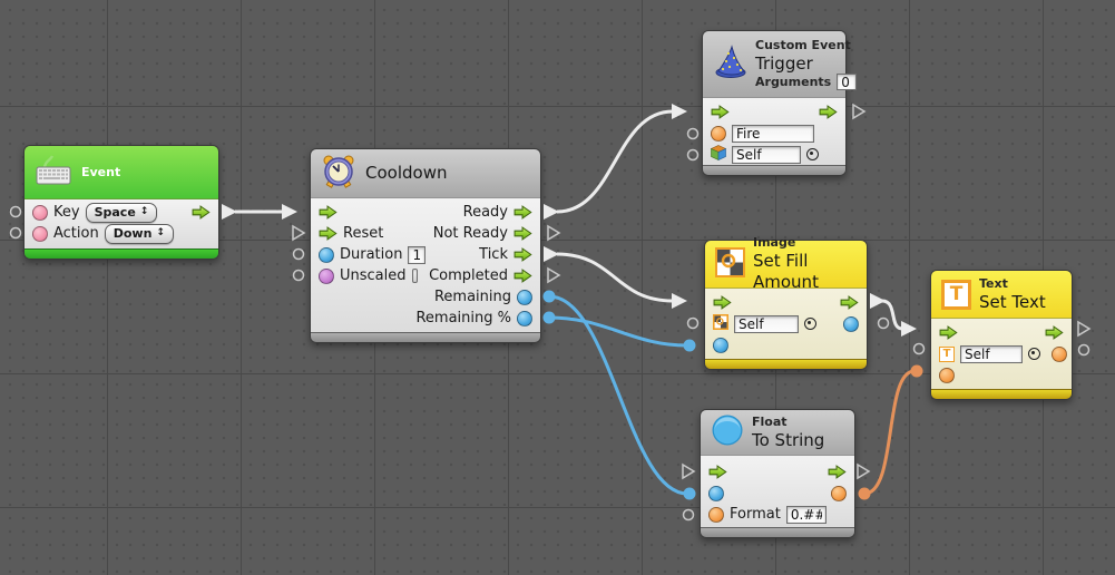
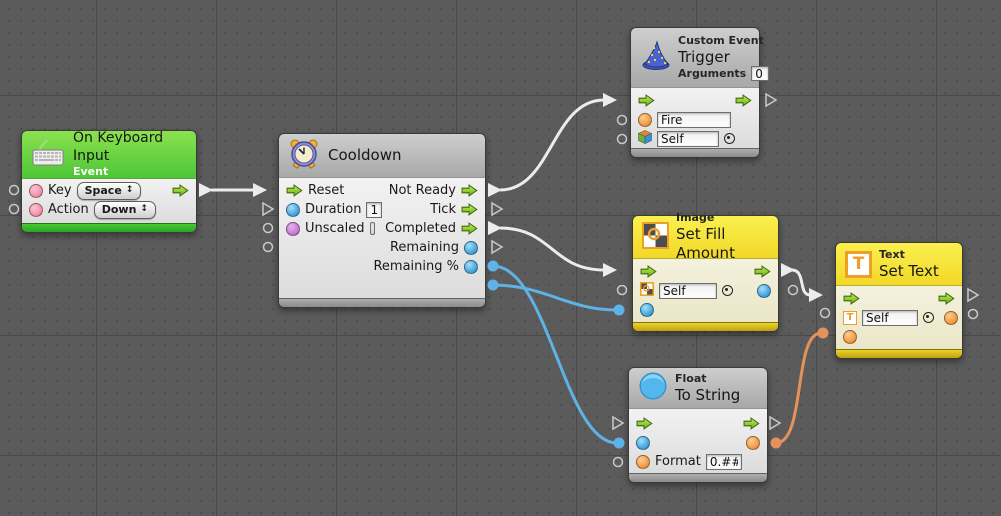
+ On Keyboard Input
  Event
  Key
  Space
  ↕
  Action
  Down
  ↕
  Cooldown
- Ready
  Reset
  Not Ready
  Duration
  1
  Tick
  Unscaled
  Completed
  Remaining
  Remaining %
  Custom Event
  Trigger
  Arguments
  0
  Fire
  Self
  Image
  Set Fill Amount
  Self
  T
  Text
  Set Text
  T
  Self
  Float
  To String
  Format
  0.##
